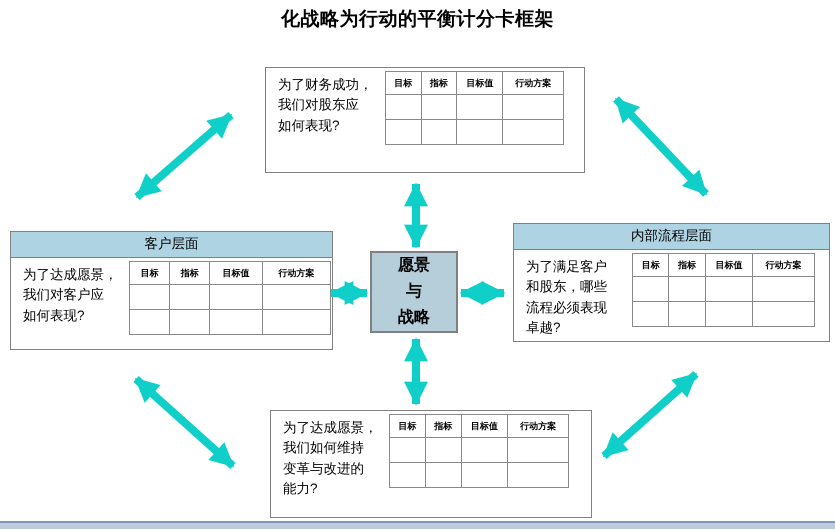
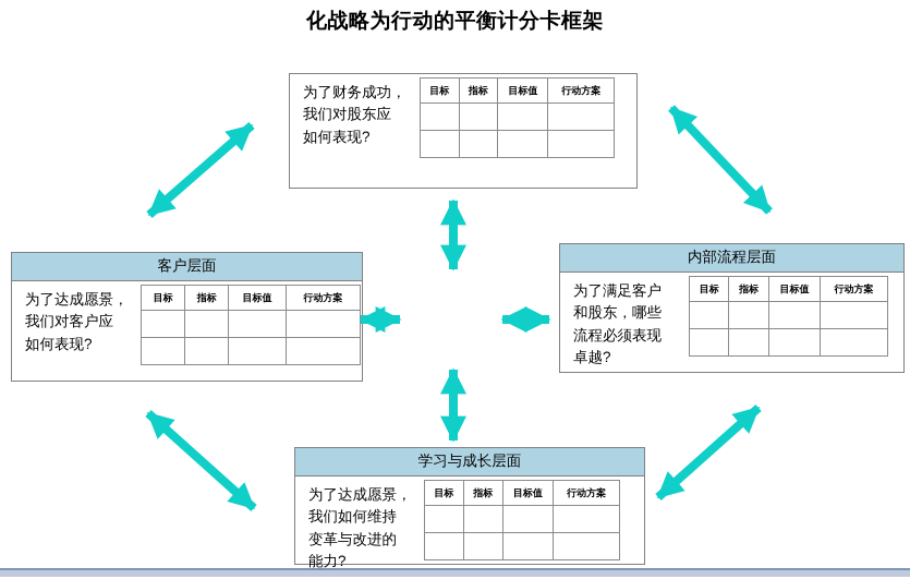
  化战略为行动的平衡计分卡框架
  为了财务成功，
  我们对股东应
  如何表现?
  目标	指标	目标值	行动方案
  客户层面
  为了达成愿景，
  我们对客户应
  如何表现?
  目标	指标	目标值	行动方案
  内部流程层面
  为了满足客户
  和股东，哪些
  流程必须表现
  卓越?
  目标	指标	目标值	行动方案
+ 学习与成长层面
  为了达成愿景，
  我们如何维持
  变革与改进的
  能力?
  目标	指标	目标值	行动方案
- 愿景
- 与
- 战略
